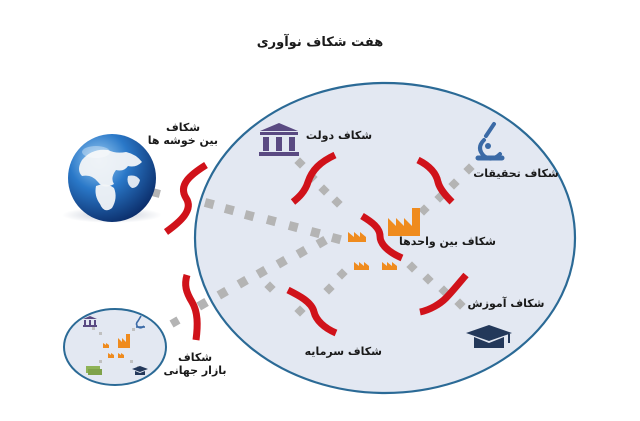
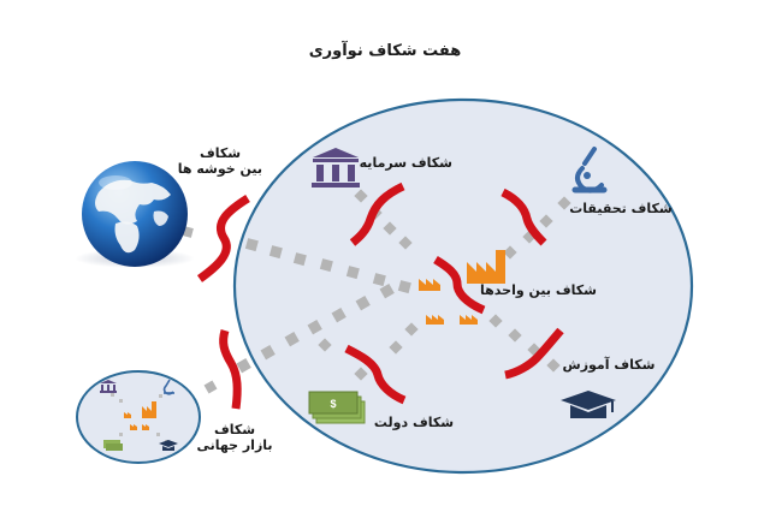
+ $
  هفت شکاف نوآوری
  شکاف
  بین خوشه ها
- شکاف دولت
+ شکاف سرمایه
  شکاف تحقیقات
  شکاف بین واحدها
  شکاف آموزش
- شکاف سرمایه
+ شکاف دولت
  شکاف
  بازار جهانی
